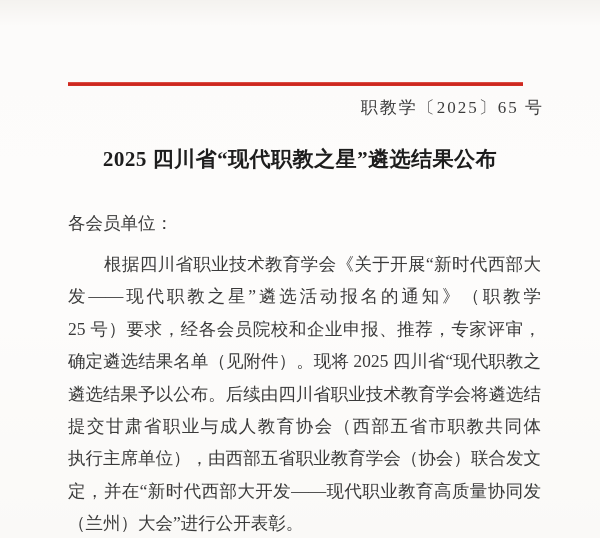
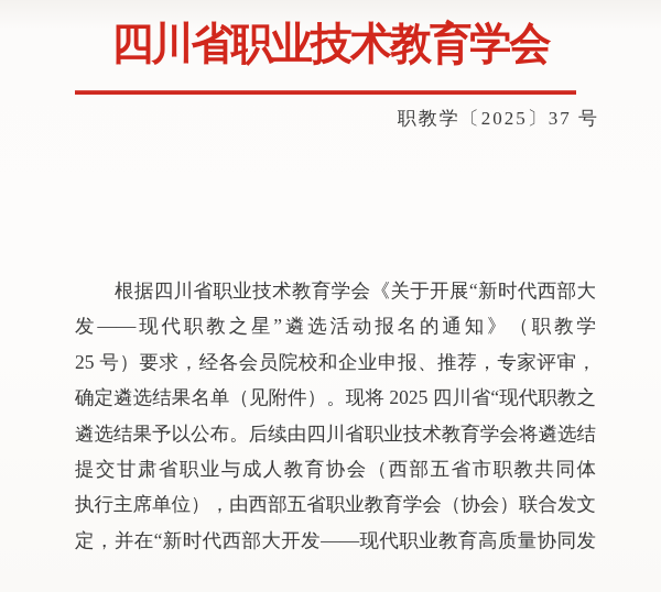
+ 四川省职业技术教育学会
- 职教学〔2025〕65 号
+ 职教学〔2025〕37 号
- 2025 四川省“现代职教之星”遴选结果公布
- 各会员单位：
  根据四川省职业技术教育学会《关于开展“新时代西部大
  发——现代职教之星”遴选活动报名的通知》（职教学
  25 号）要求，经各会员院校和企业申报、推荐，专家评审，
  确定遴选结果名单（见附件）。现将 2025 四川省“现代职教之
  遴选结果予以公布。后续由四川省职业技术教育学会将遴选结
  提交甘肃省职业与成人教育协会（西部五省市职教共同体
  执行主席单位），由西部五省职业教育学会（协会）联合发文
  定，并在“新时代西部大开发——现代职业教育高质量协同发
- （兰州）大会”进行公开表彰。
